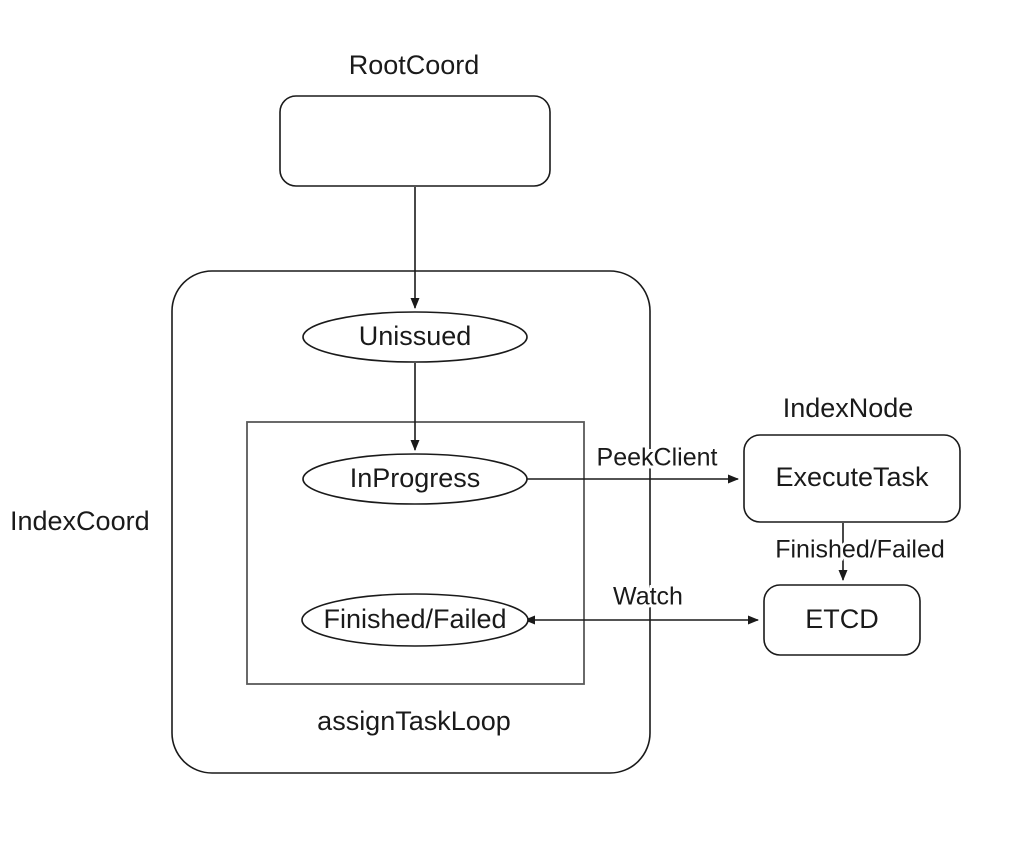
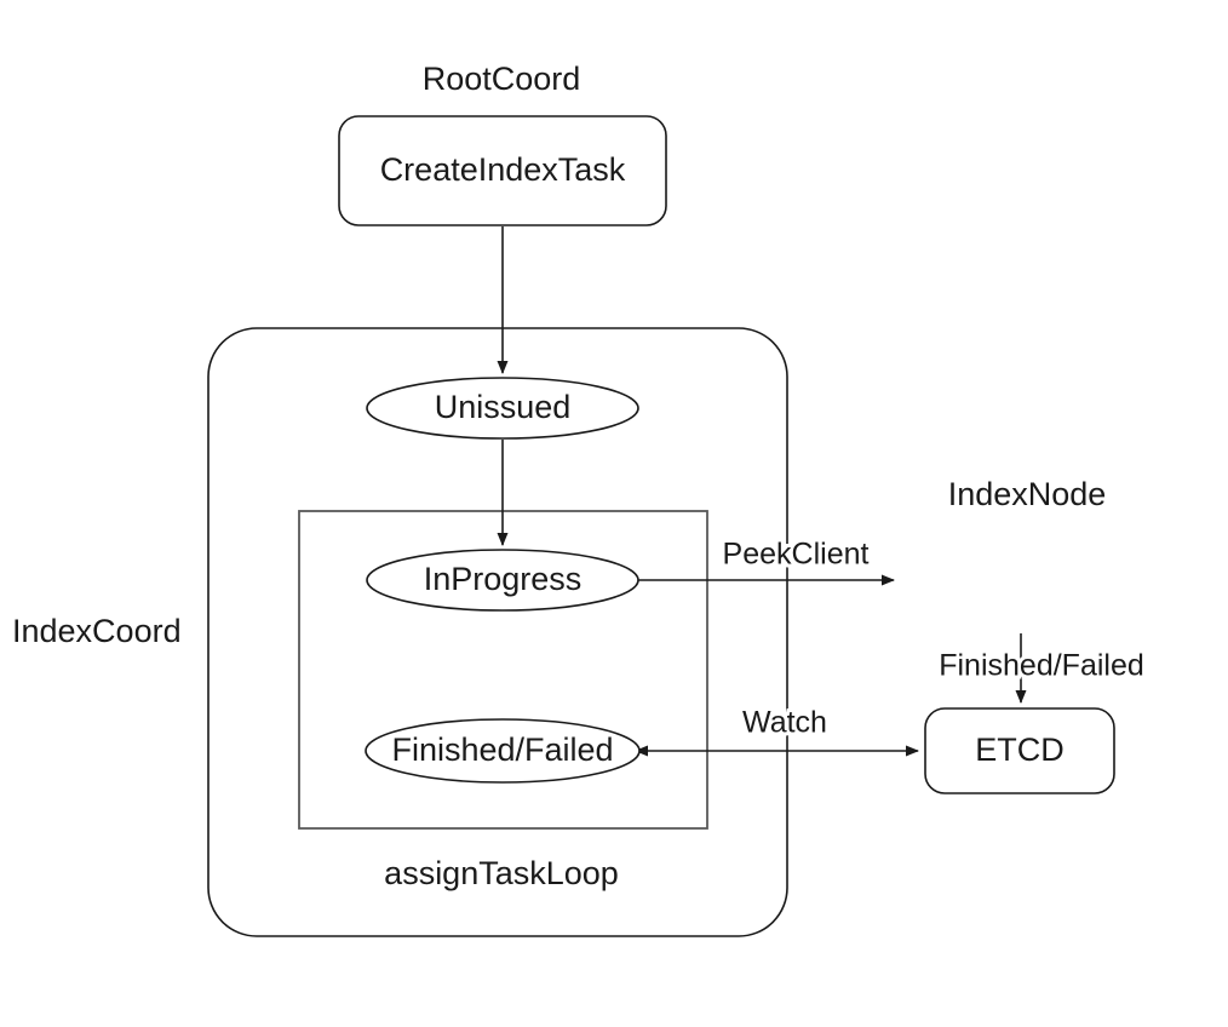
  IndexCoord
  assignTaskLoop
  RootCoord
  IndexNode
+ CreateIndexTask
  Unissued
  InProgress
  Finished/Failed
- ExecuteTask
  ETCD
  PeekClient
  Finished/Failed
  Watch
